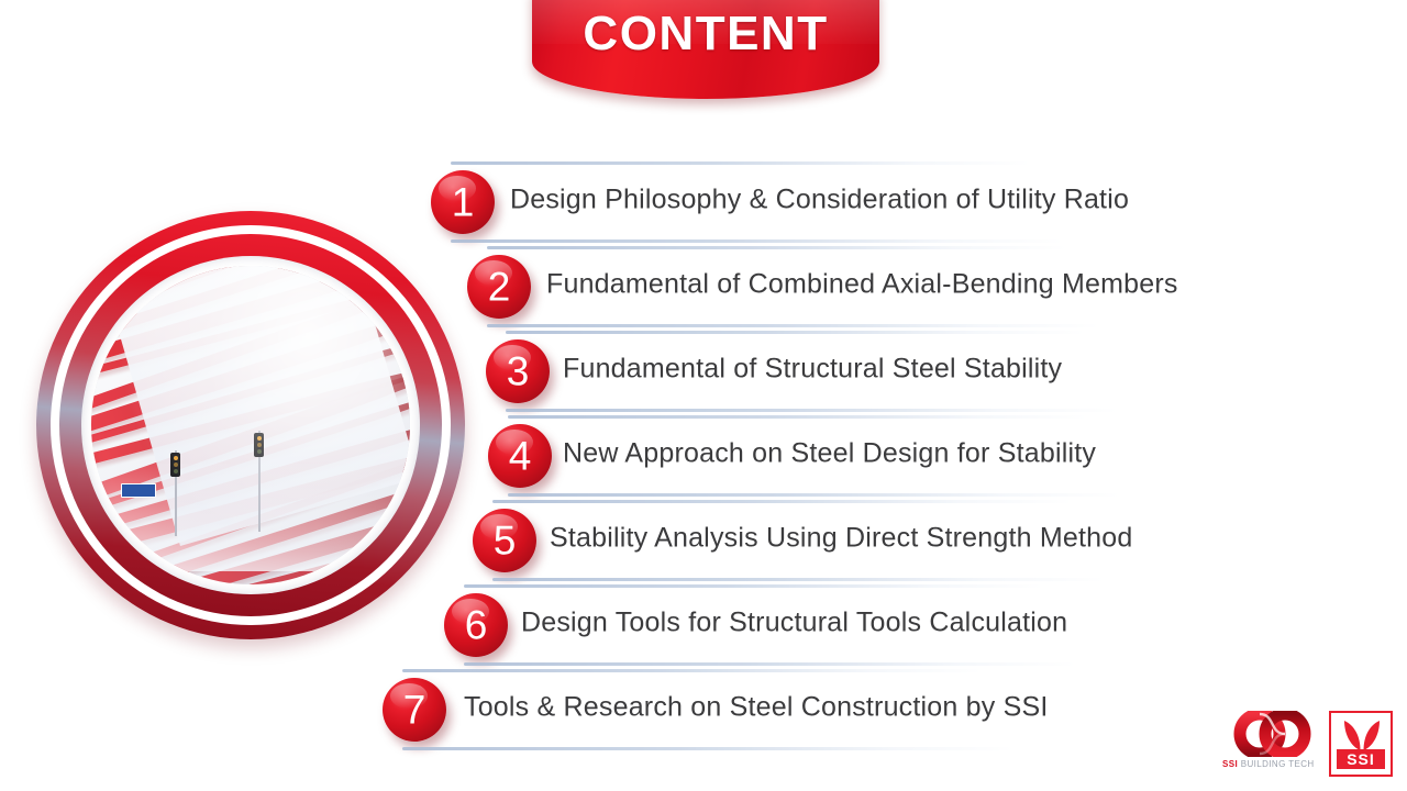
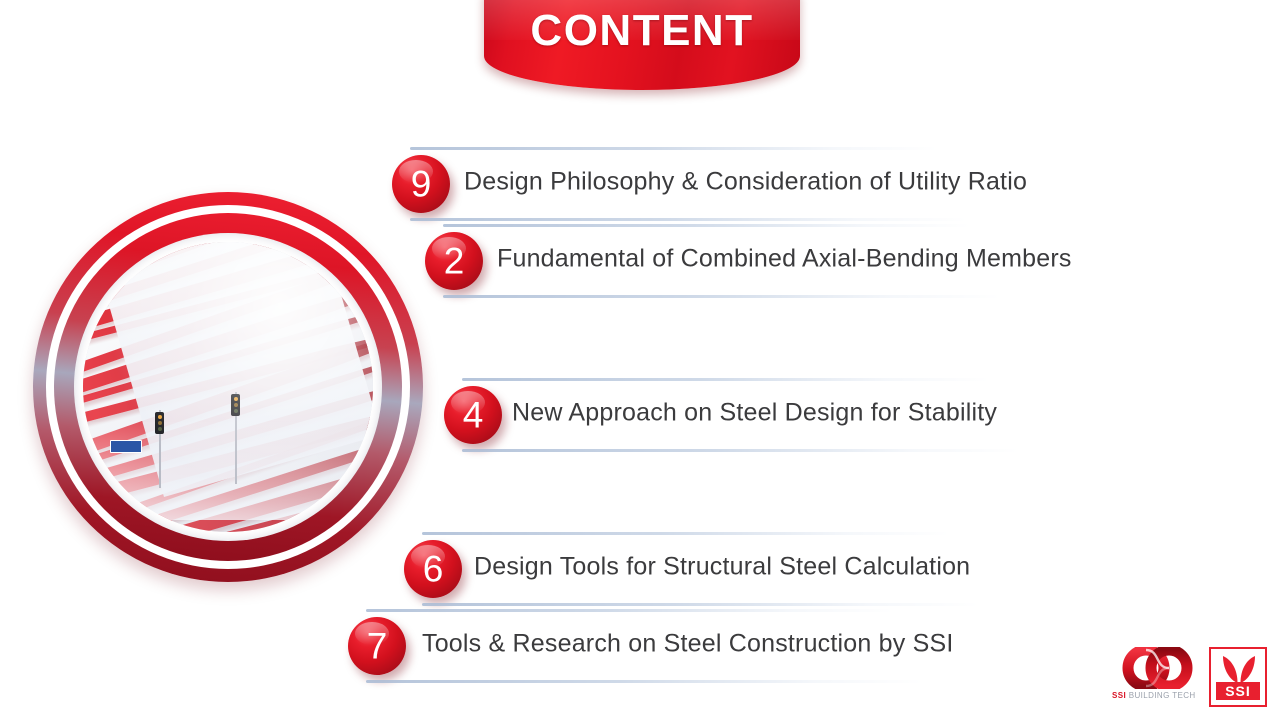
  CONTENT
- 1
+ 9
  Design Philosophy & Consideration of Utility Ratio
  2
  Fundamental of Combined Axial-Bending Members
- 3
- Fundamental of Structural Steel Stability
  4
  New Approach on Steel Design for Stability
- 5
- Stability Analysis Using Direct Strength Method
  6
- Design Tools for Structural Tools Calculation
+ Design Tools for Structural Steel Calculation
  7
  Tools & Research on Steel Construction by SSI
  SSI BUILDING TECH
  SSI
